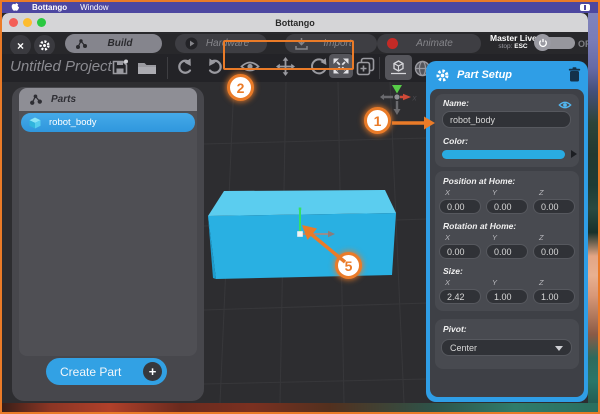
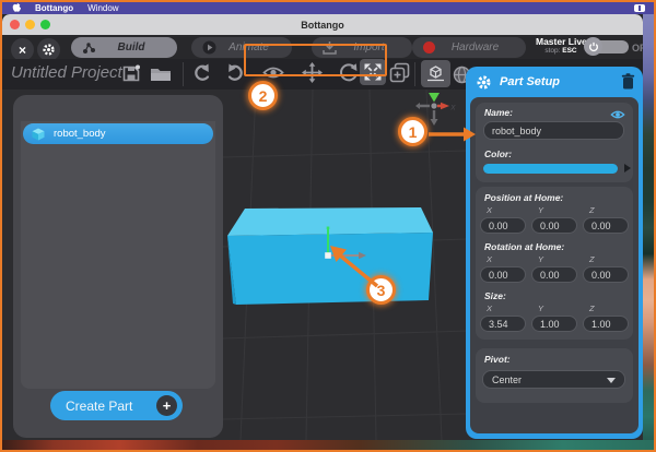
  Bottango
  Window
  Bottango
  ×
  Build
- Hardware
+ Animate
  Import
- Animate
+ Hardware
  Master Liv
  Untitled Project
  x
- Parts
  robot_body
  Create Part
  +
  Part Setup
  Name:
  robot_body
  Color:
  Position at Home:
  X
  0.00
  Y
  0.00
  Z
  0.00
  Rotation at Home:
  X
  0.00
  Y
  0.00
  Z
  0.00
  Size:
  X
- 2.42
+ 3.54
  Y
  1.00
  Z
  1.00
  Pivot:
  Center
  2
  1
- 5
+ 3
